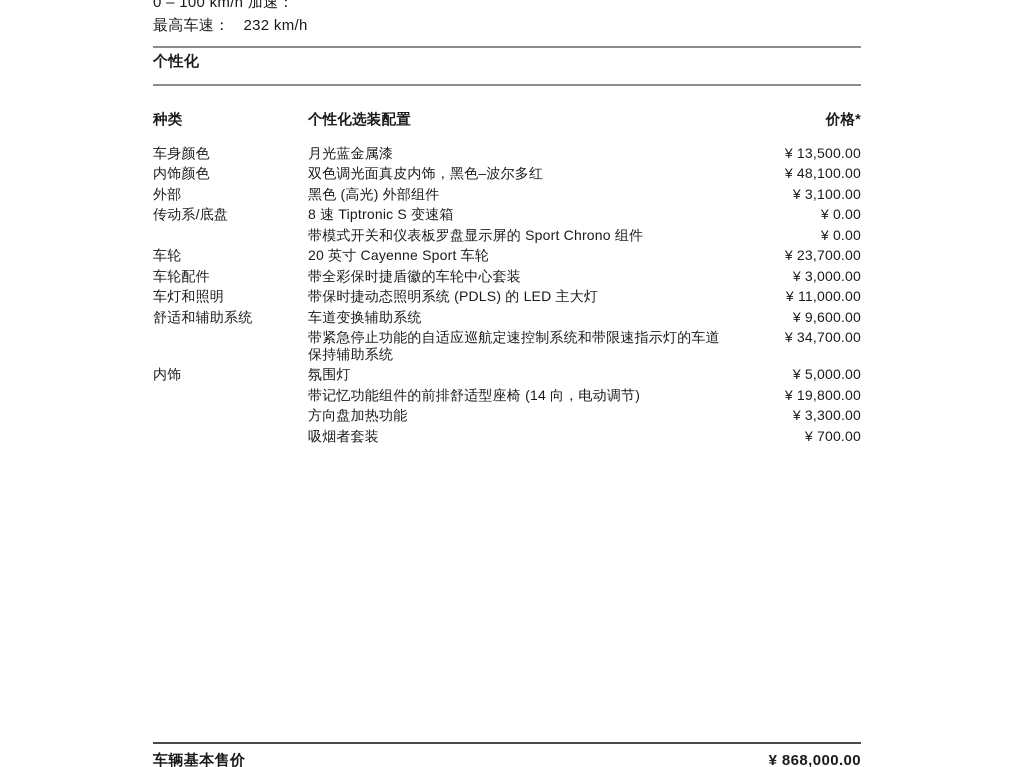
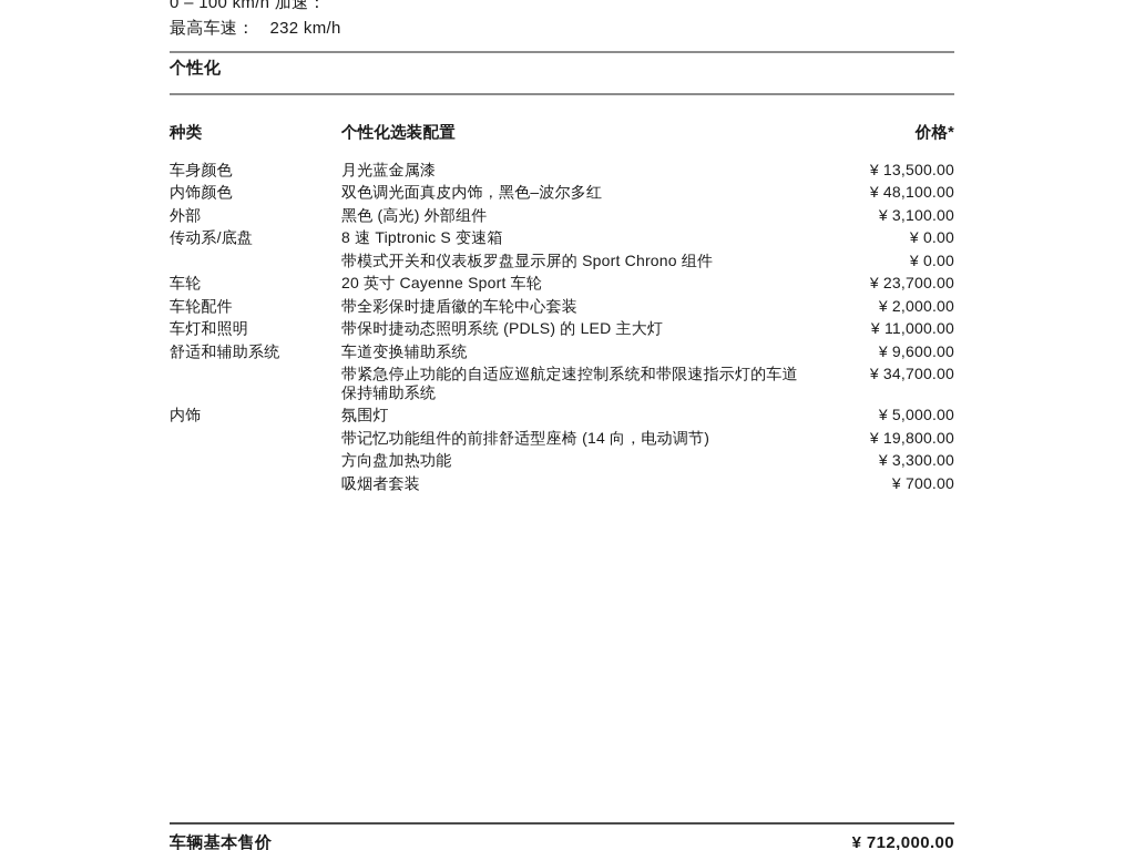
  0 – 100 km/h 加速：
  最高车速： 232 km/h
  个性化
  种类
  个性化选装配置
  价格*
  车身颜色
  月光蓝金属漆
  ¥ 13,500.00
  内饰颜色
  双色调光面真皮内饰，黑色–波尔多红
  ¥ 48,100.00
  外部
  黑色 (高光) 外部组件
  ¥ 3,100.00
  传动系/底盘
  8 速 Tiptronic S 变速箱
  ¥ 0.00
  带模式开关和仪表板罗盘显示屏的 Sport Chrono 组件
  ¥ 0.00
  车轮
  20 英寸 Cayenne Sport 车轮
  ¥ 23,700.00
  车轮配件
  带全彩保时捷盾徽的车轮中心套装
- ¥ 3,000.00
+ ¥ 2,000.00
  车灯和照明
  带保时捷动态照明系统 (PDLS) 的 LED 主大灯
  ¥ 11,000.00
  舒适和辅助系统
  车道变换辅助系统
  ¥ 9,600.00
  带紧急停止功能的自适应巡航定速控制系统和带限速指示灯的车道保持辅助系统
  ¥ 34,700.00
  内饰
  氛围灯
  ¥ 5,000.00
  带记忆功能组件的前排舒适型座椅 (14 向，电动调节)
  ¥ 19,800.00
  方向盘加热功能
  ¥ 3,300.00
  吸烟者套装
  ¥ 700.00
  车辆基本售价
- ¥ 868,000.00
+ ¥ 712,000.00
